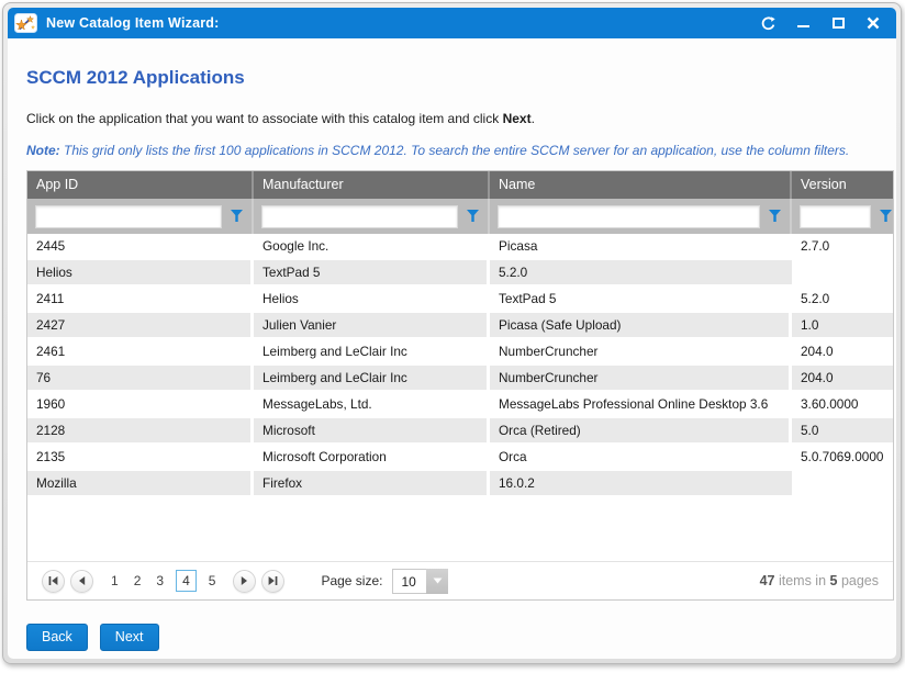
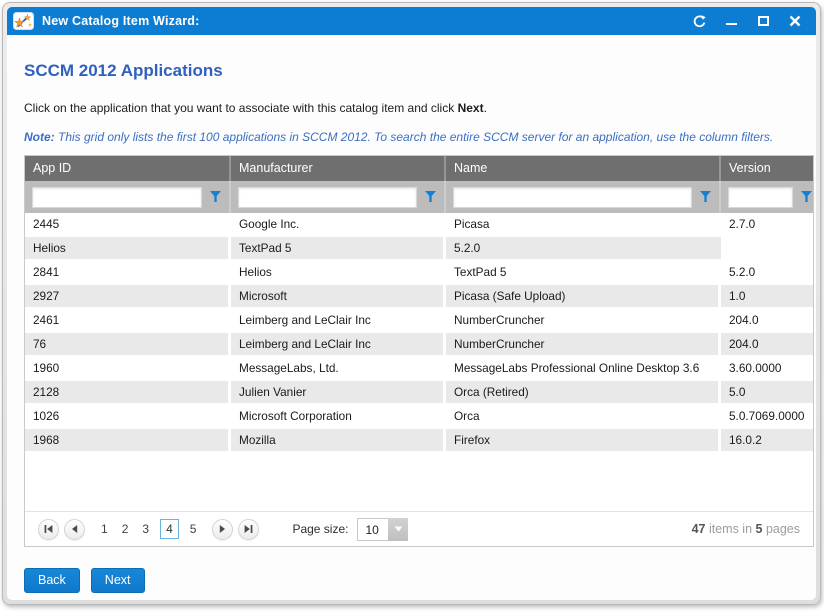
  New Catalog Item Wizard:
  SCCM 2012 Applications
  Click on the application that you want to associate with this catalog item and click Next.
  Note: This grid only lists the first 100 applications in SCCM 2012. To search the entire SCCM server for an application, use the column filters.
  App ID
  Manufacturer
  Name
  Version
  2445
  Google Inc.
  Picasa
  2.7.0
  Helios
  TextPad 5
  5.2.0
- 2411
+ 2841
  Helios
  TextPad 5
  5.2.0
- 2427
+ 2927
- Julien Vanier
+ Microsoft
  Picasa (Safe Upload)
  1.0
  2461
  Leimberg and LeClair Inc
  NumberCruncher
  204.0
  76
  Leimberg and LeClair Inc
  NumberCruncher
  204.0
  1960
  MessageLabs, Ltd.
  MessageLabs Professional Online Desktop 3.6
  3.60.0000
  2128
- Microsoft
+ Julien Vanier
  Orca (Retired)
  5.0
- 2135
+ 1026
  Microsoft Corporation
  Orca
  5.0.7069.0000
+ 1968
  Mozilla
  Firefox
  16.0.2
  1
  2
  3
  4
  5
  Page size:
  10
  47 items in 5 pages
  Back
  Next
